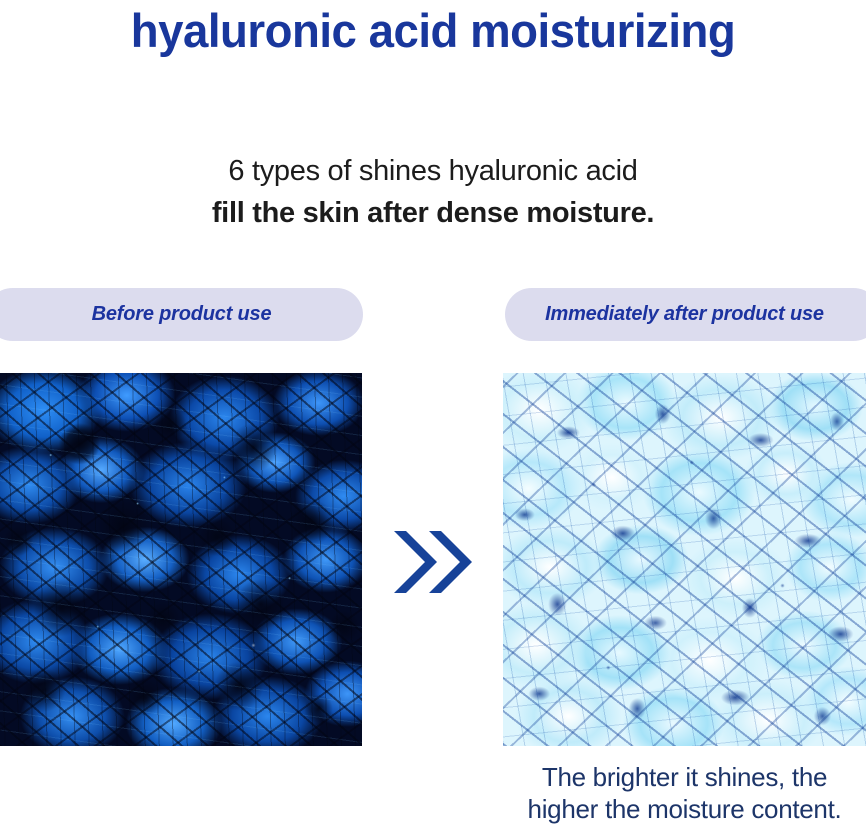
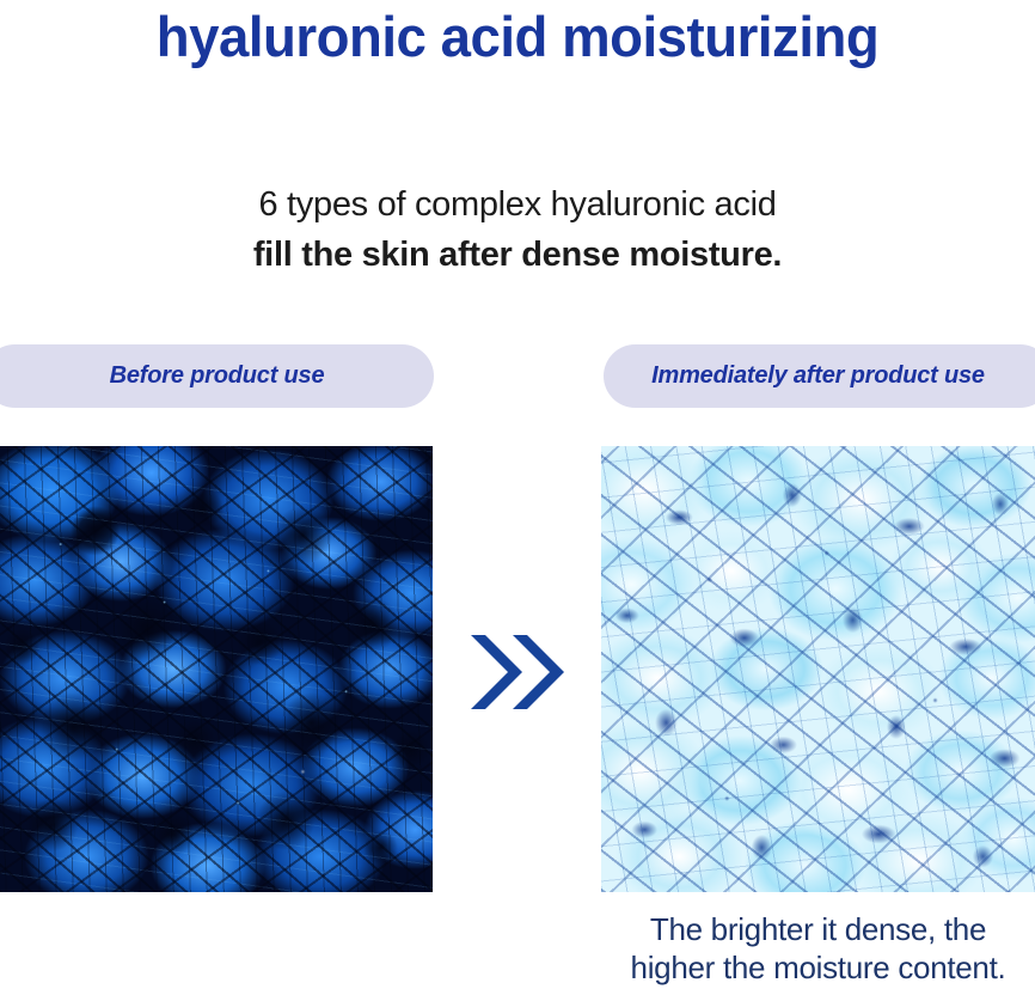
  hyaluronic acid moisturizing
- 6 types of shines hyaluronic acid
+ 6 types of complex hyaluronic acid
  fill the skin after dense moisture.
  Before product use
  Immediately after product use
- The brighter it shines, the
+ The brighter it dense, the
  higher the moisture content.
